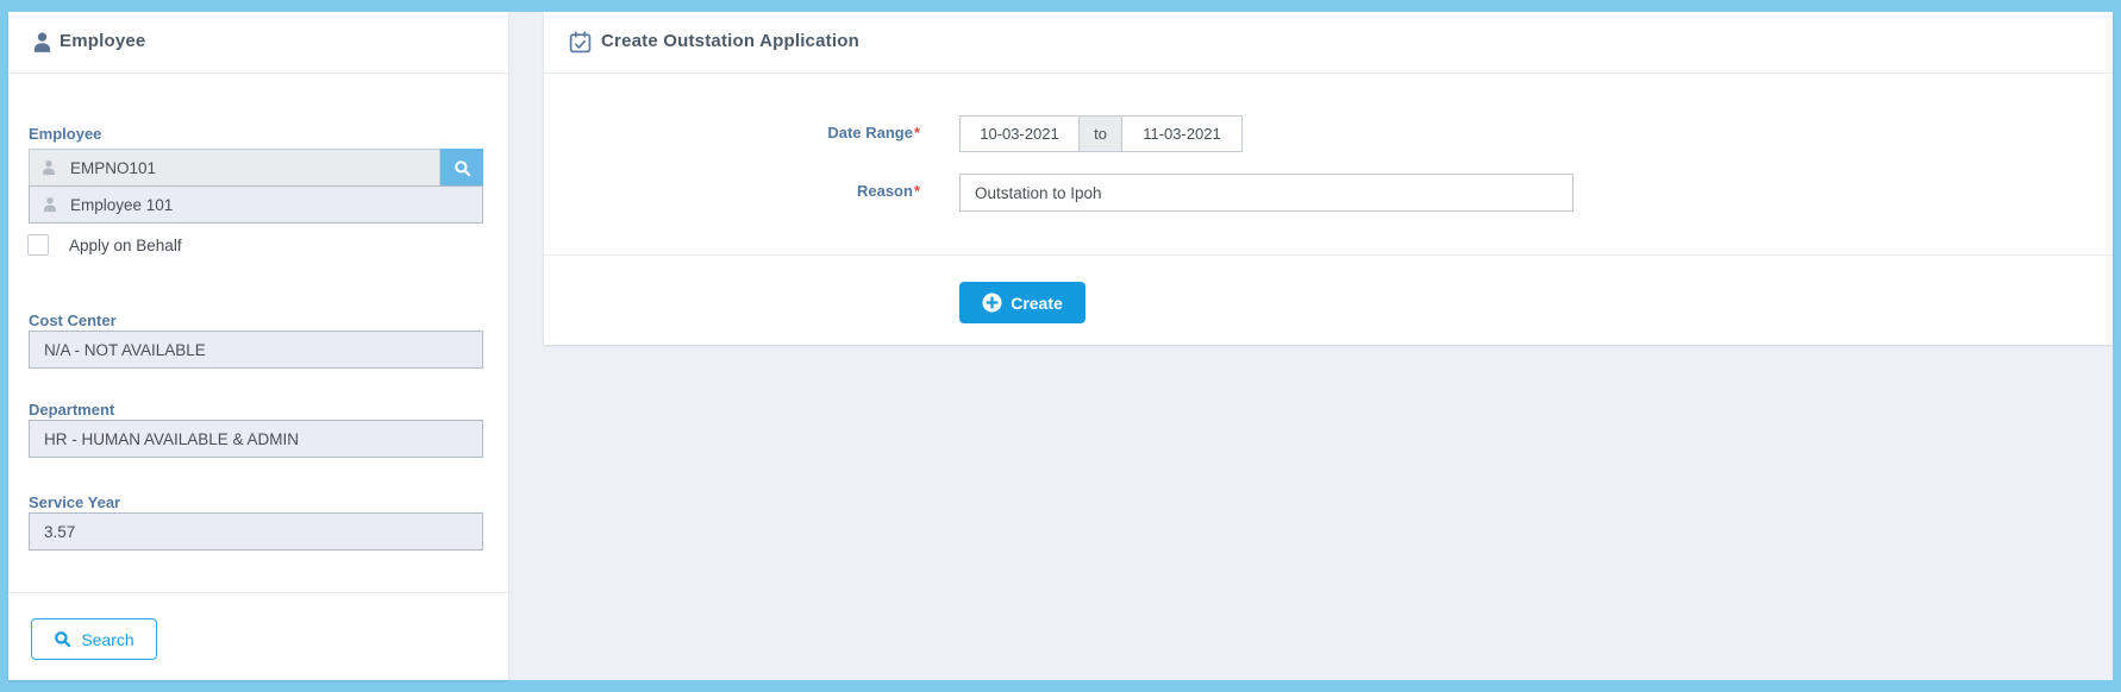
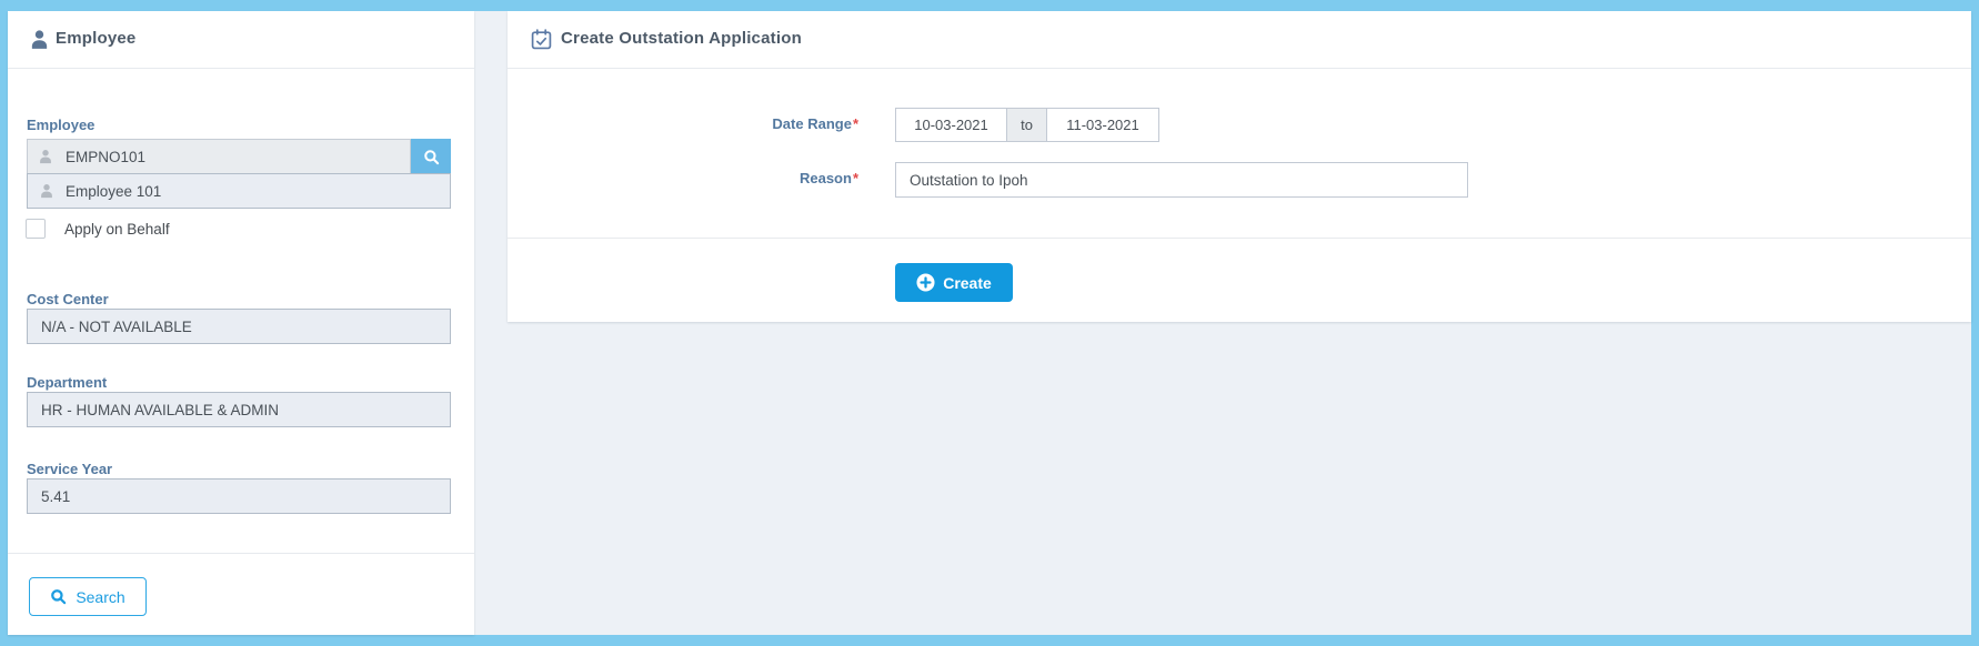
  Employee
  Employee
  EMPNO101
  Employee 101
  Apply on Behalf
  Cost Center
  N/A - NOT AVAILABLE
  Department
  HR - HUMAN AVAILABLE & ADMIN
  Service Year
- 3.57
+ 5.41
  Search
  Create Outstation Application
  Date Range*
  10-03-2021
  to
  11-03-2021
  Reason*
  Outstation to Ipoh
  Create
